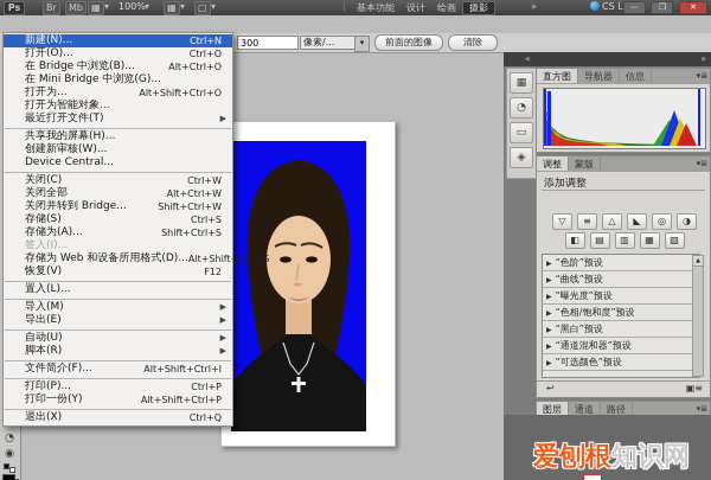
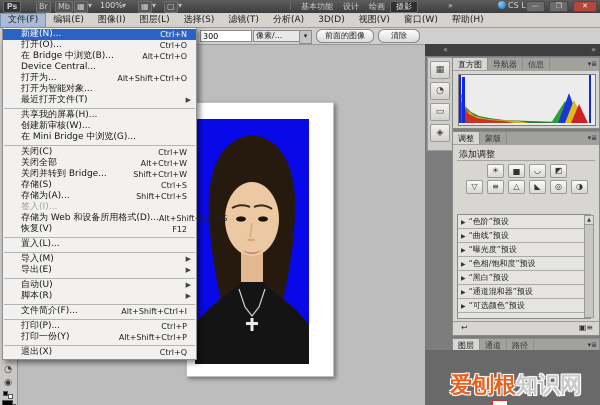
  Ps
  Br
  Mb
  ▦
  ▾
  100%
  ▾
  ▦
  ▾
  ▢
  ▾
  |
  基本功能 设计 绘画 摄影
  »
  — ❐ ✕
+ 文件(F) 编辑(E) 图像(I) 图层(L) 选择(S) 滤镜(T) 分析(A) 3D(D) 视图(V) 窗口(W) 帮助(H)
  300
  像素/...
  ▾
  前面的图像
  清除
  ◔
  ◉
  新建(N)...
  Ctrl+N
  打开(O)...
  Ctrl+O
  在 Bridge 中浏览(B)...
  Alt+Ctrl+O
- 在 Mini Bridge 中浏览(G)...
+ Device Central...
  打开为...
  Alt+Shift+Ctrl+O
  打开为智能对象...
  最近打开文件(T)
  ▶
  共享我的屏幕(H)...
  创建新审核(W)...
- Device Central...
+ 在 Mini Bridge 中浏览(G)...
  关闭(C)
  Ctrl+W
  关闭全部
  Alt+Ctrl+W
  关闭并转到 Bridge...
  Shift+Ctrl+W
  存储(S)
  Ctrl+S
  存储为(A)...
  Shift+Ctrl+S
  签入(I)...
  存储为 Web 和设备所用格式(D)...
  Alt+Shift+Ctrl+S
  恢复(V)
  F12
  置入(L)...
  导入(M)
  ▶
  导出(E)
  ▶
  自动(U)
  ▶
  脚本(R)
  ▶
  文件简介(F)...
  Alt+Shift+Ctrl+I
  打印(P)...
  Ctrl+P
  打印一份(Y)
  Alt+Shift+Ctrl+P
  退出(X)
  Ctrl+Q
  «
  »
  ▦
  ◔
  ▭
  ◈
  直方图 导航器 信息
  ▾≣
  调整 蒙版
  ▾≣
  添加调整
+ ☀ ▅ ◡ ◩
  ▽ ≡ △ ◣ ◎ ◑
- ◧ ▤ ▥ ▦ ▧
  “色阶”预设
  “曲线”预设
  “曝光度”预设
  “色相/饱和度”预设
  “黑白”预设
  “通道混和器”预设
  “可选颜色”预设
  ↩
  ▣≡
  图层 通道 路径
  ▾≣
  爱刨根知识网
